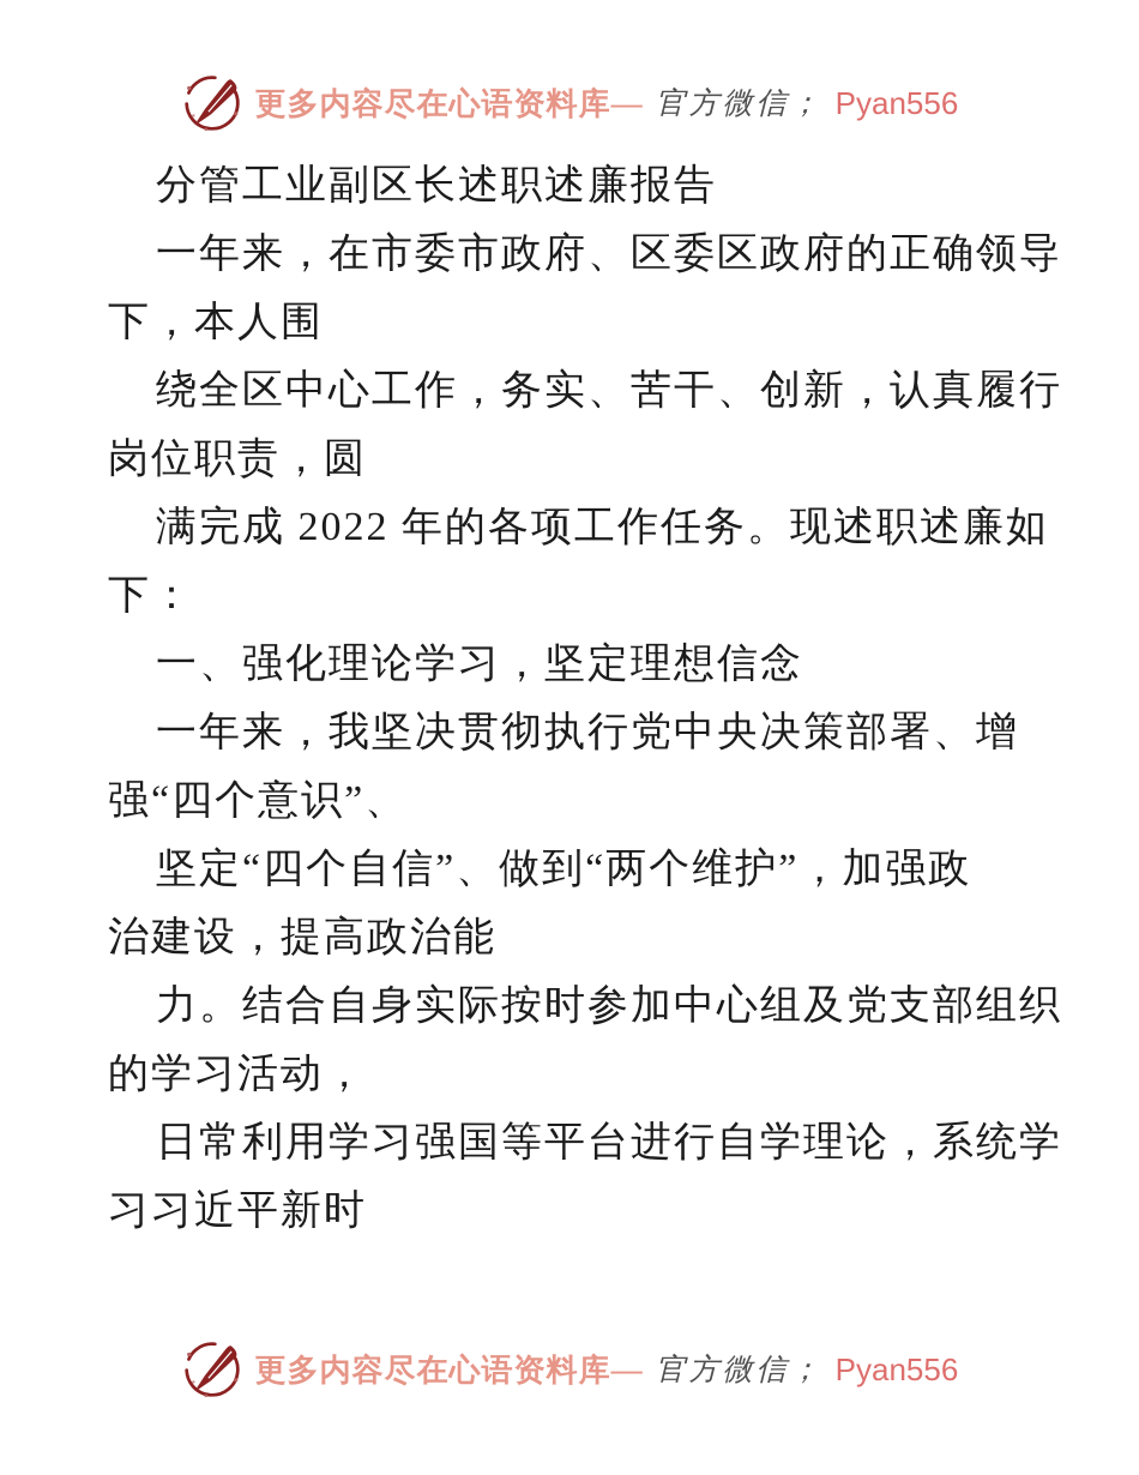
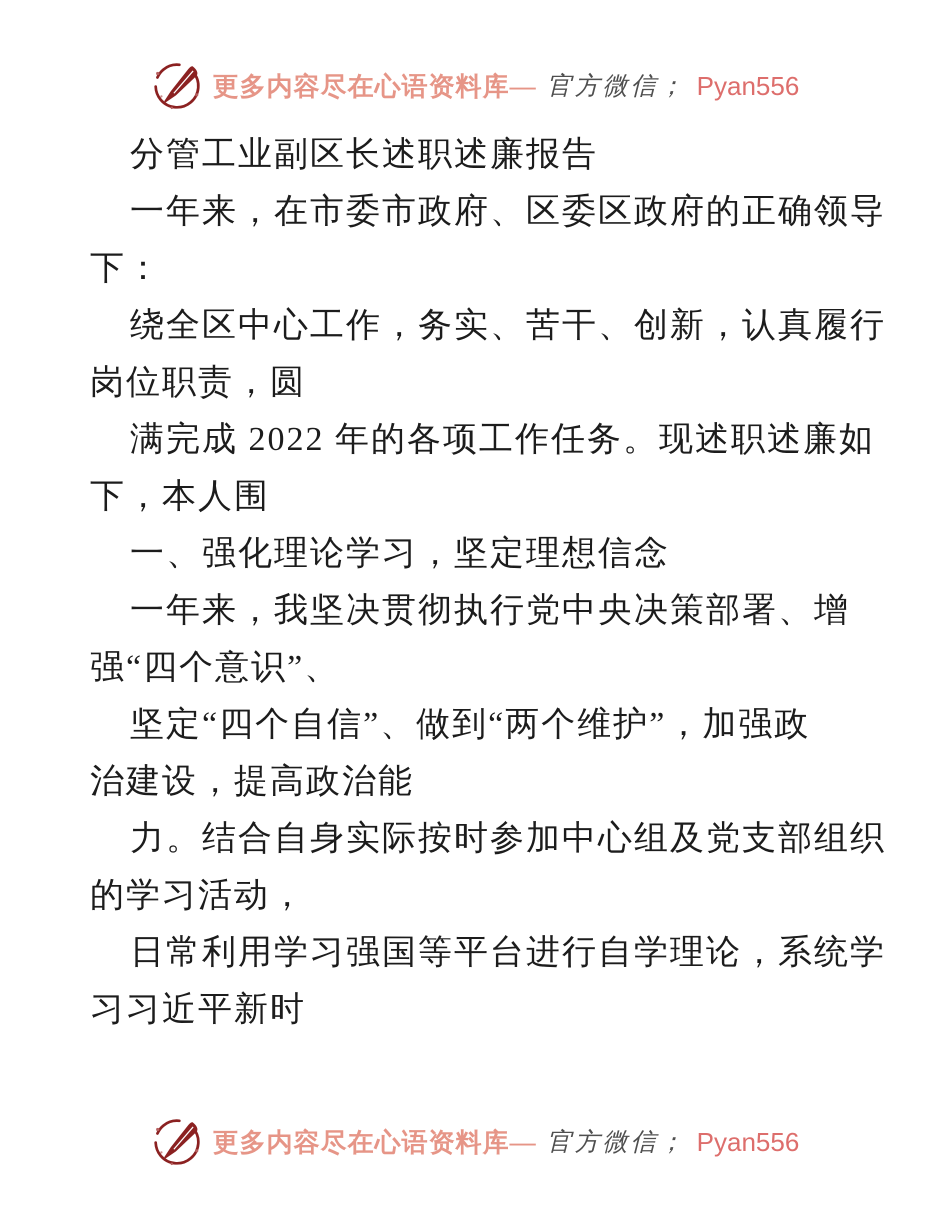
  更多内容尽在心语资料库—
  官方微信；
  Pyan556
  分管工业副区长述职述廉报告
  一年来，在市委市政府、区委区政府的正确领导
- 下，本人围
+ 下：
  绕全区中心工作，务实、苦干、创新，认真履行
  岗位职责，圆
  满完成 2022 年的各项工作任务。现述职述廉如
- 下：
+ 下，本人围
  一、强化理论学习，坚定理想信念
  一年来，我坚决贯彻执行党中央决策部署、增
  强“四个意识”、
  坚定“四个自信”、做到“两个维护”，加强政
  治建设，提高政治能
  力。结合自身实际按时参加中心组及党支部组织
  的学习活动，
  日常利用学习强国等平台进行自学理论，系统学
  习习近平新时
  更多内容尽在心语资料库—
  官方微信；
  Pyan556
